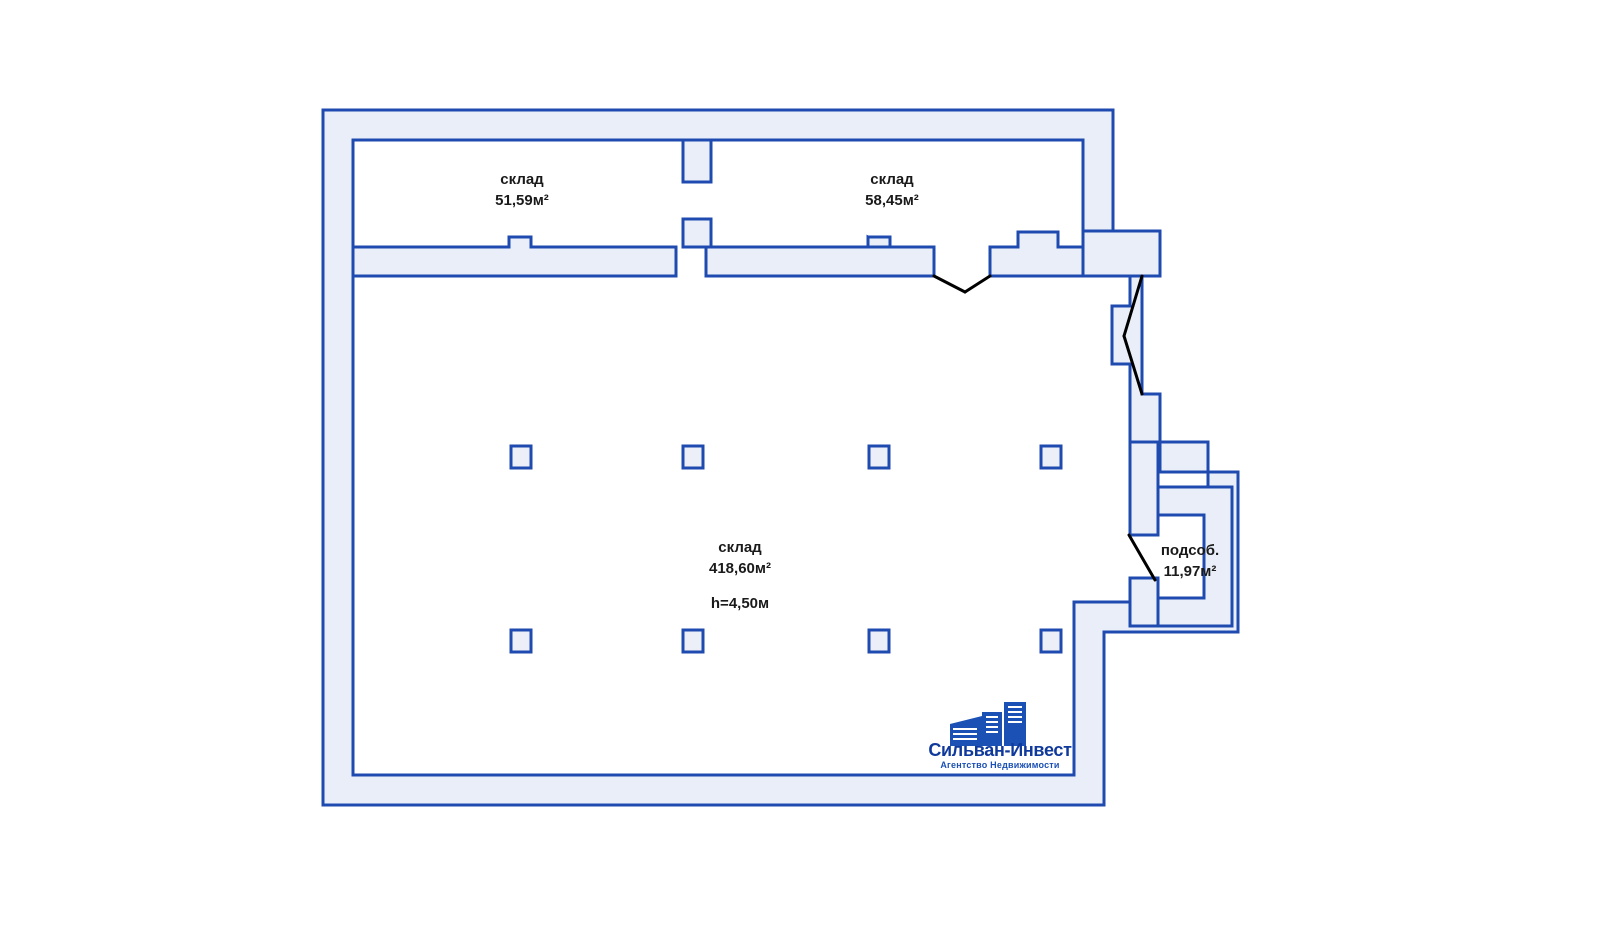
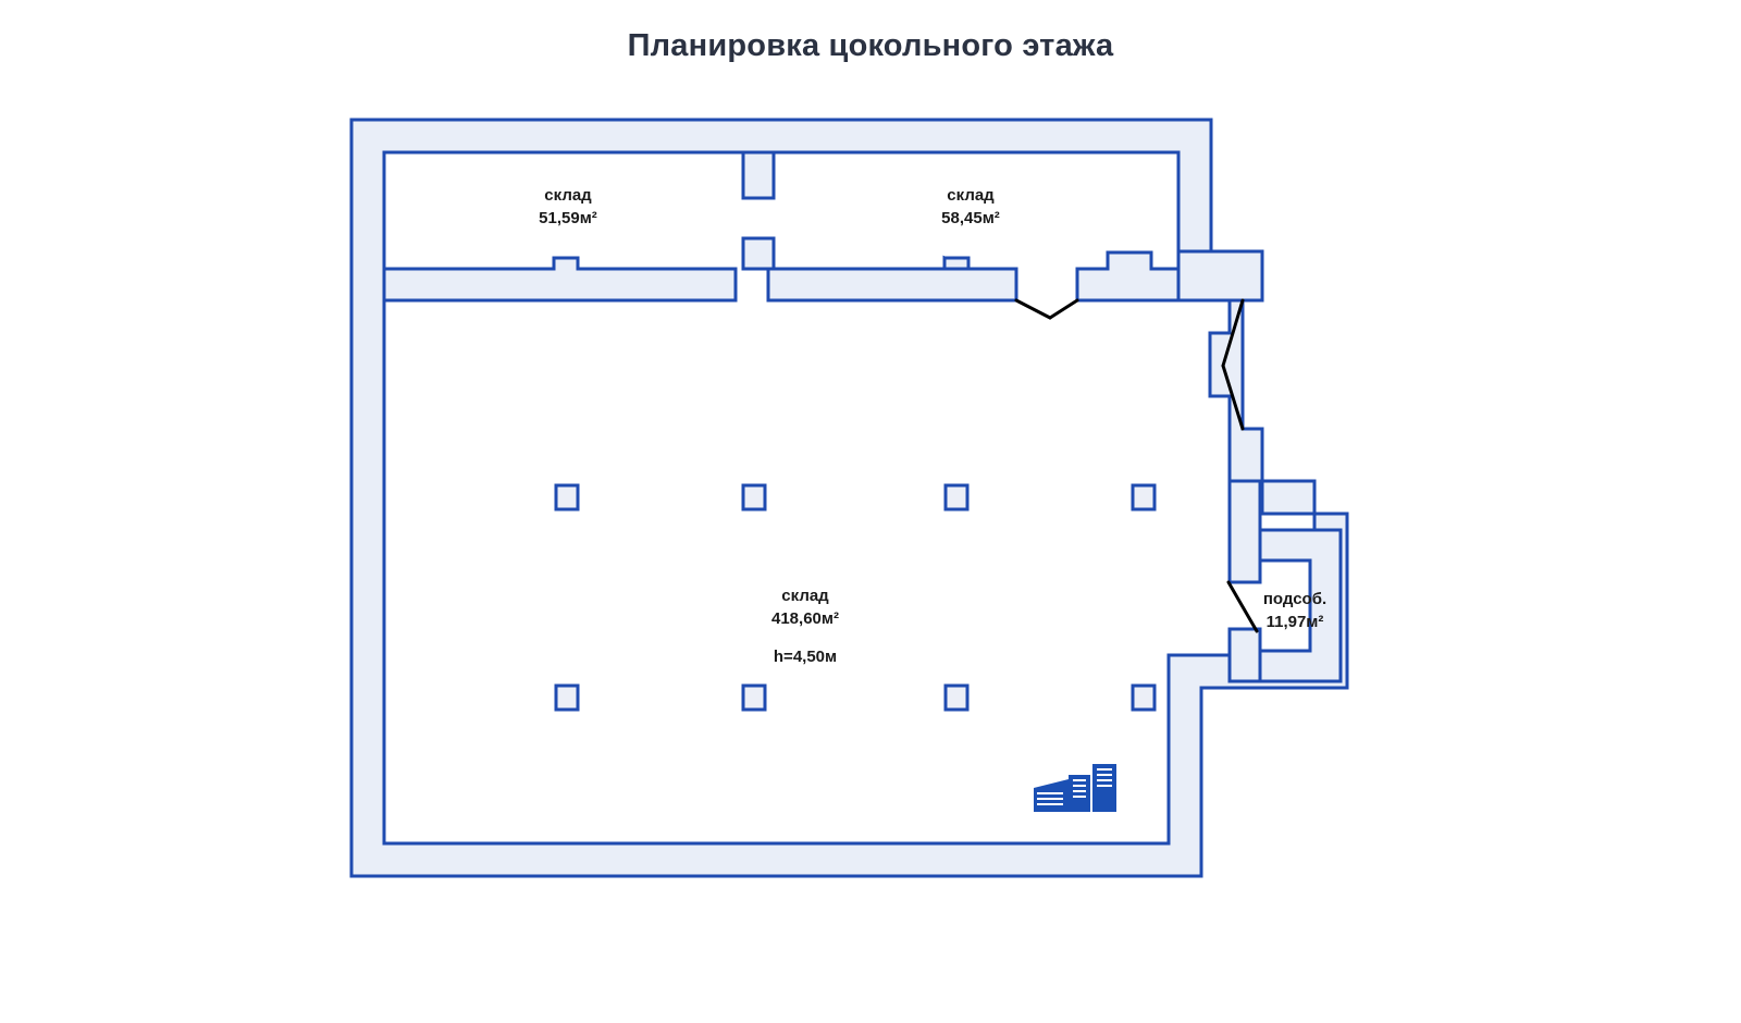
+ Планировка цокольного этажа
  склад
  51,59м²
  склад
  58,45м²
  склад
  418,60м²
  h=4,50м
  подсоб.
  11,97м²
- Сильван-Инвест
- Агентство Недвижимости
